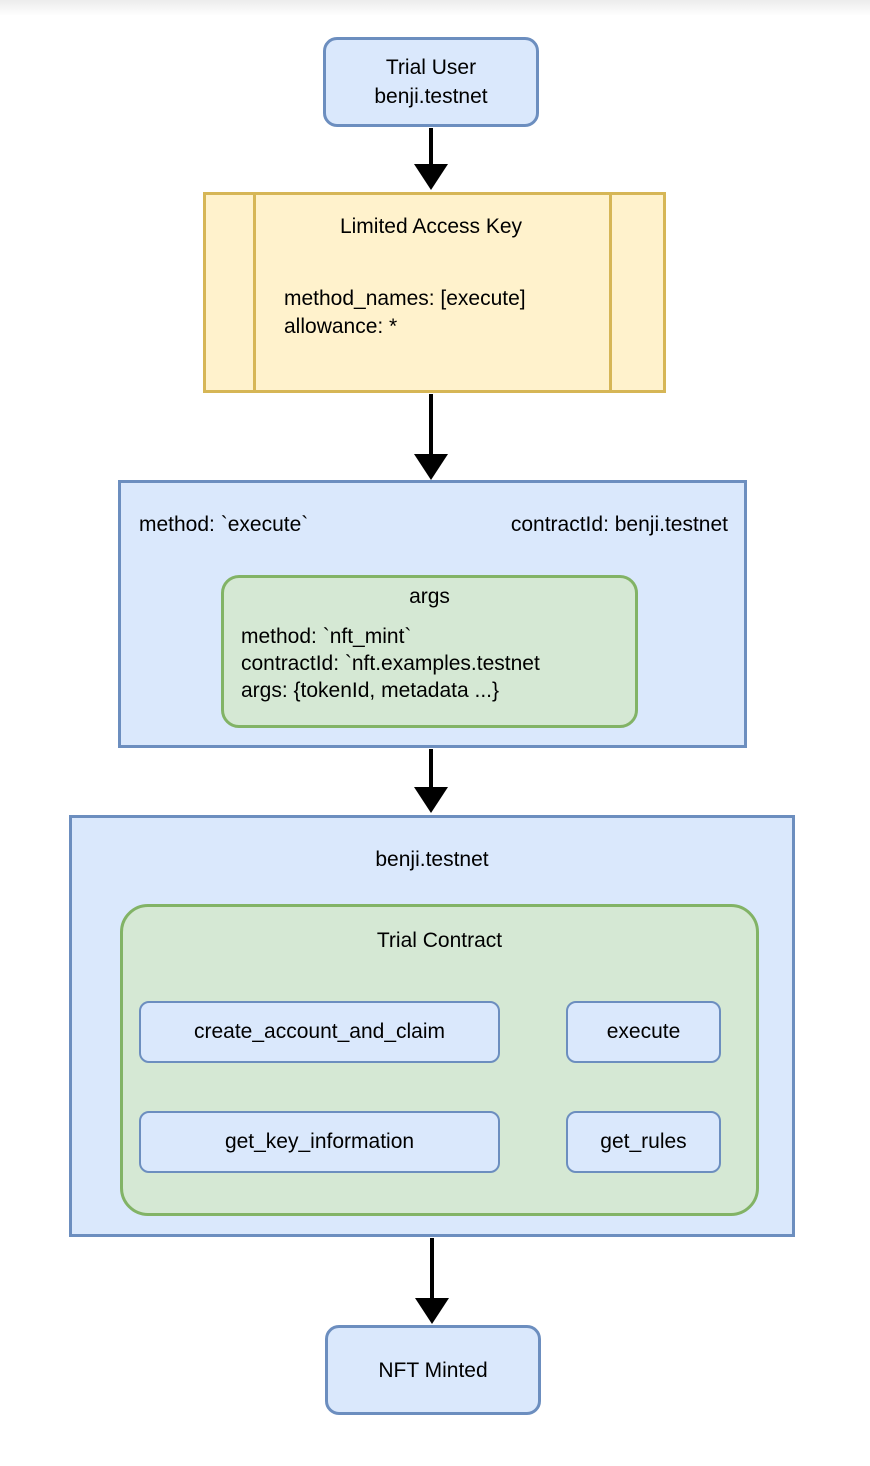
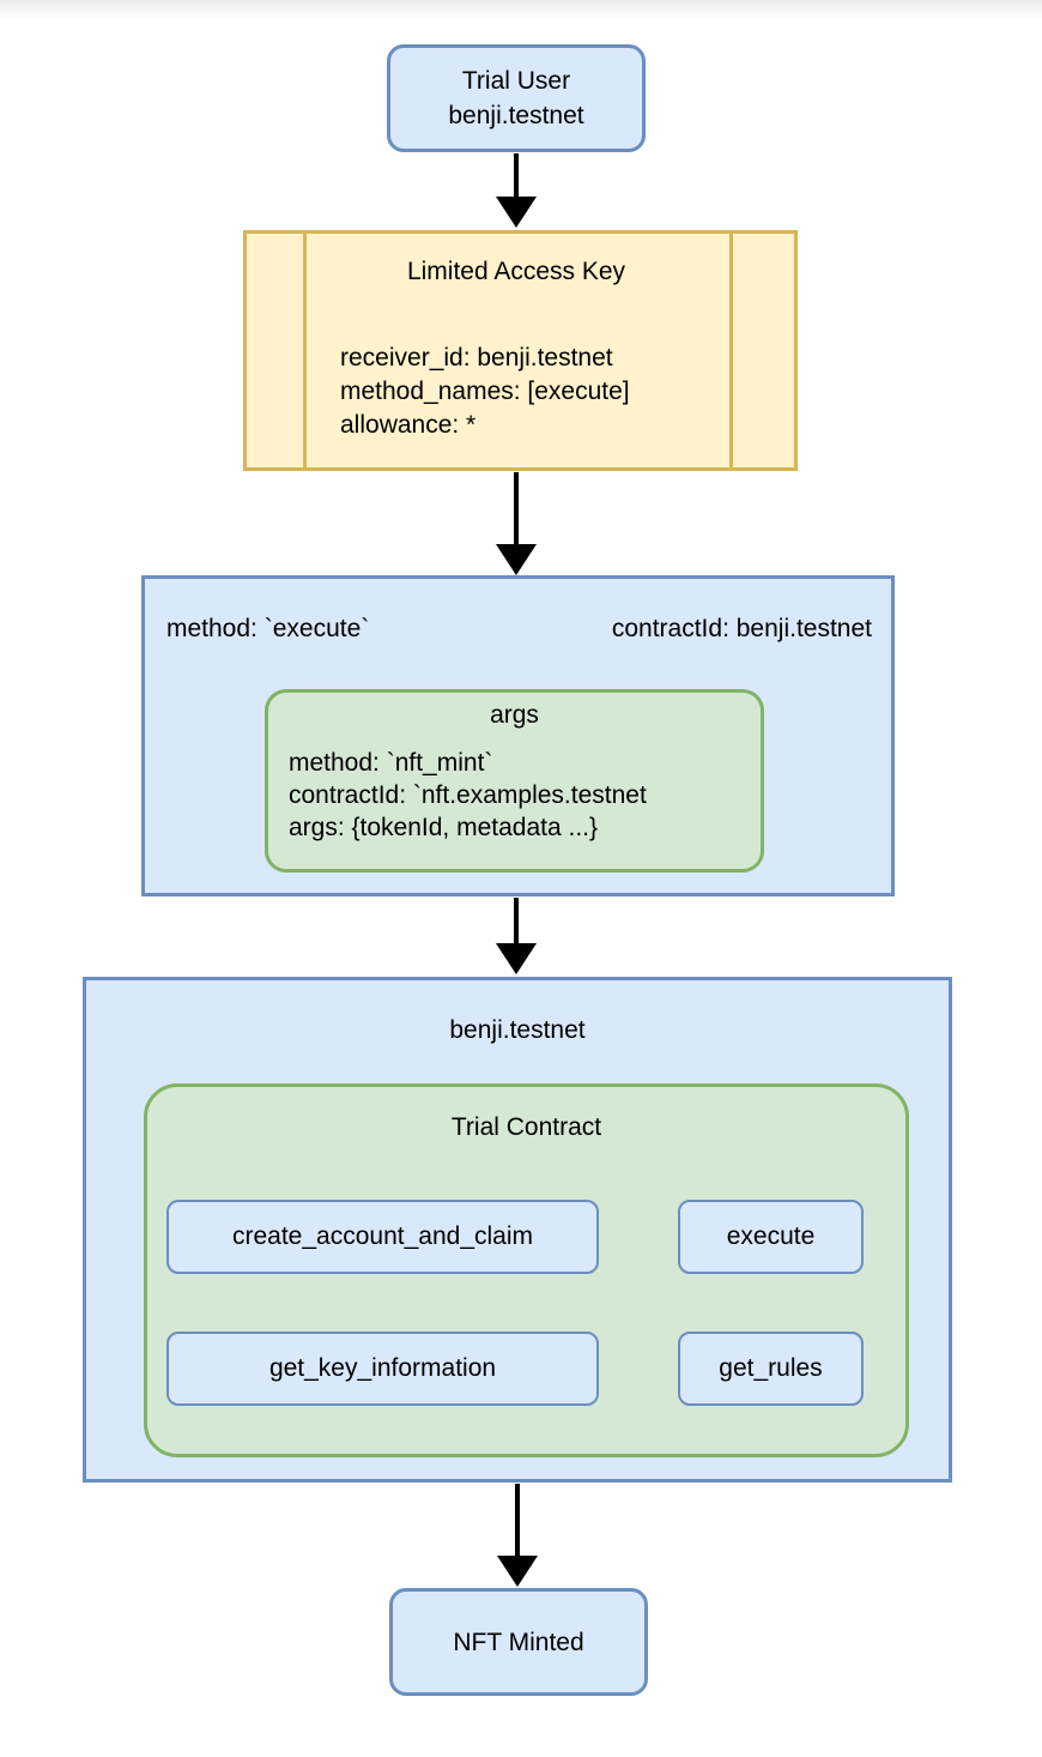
  Trial User
  benji.testnet
  Limited Access Key
+ receiver_id: benji.testnet
  method_names: [execute]
  allowance: *
  method: `execute`
  contractId: benji.testnet
  args
  method: `nft_mint`
  contractId: `nft.examples.testnet
  args: {tokenId, metadata ...}
  benji.testnet
  Trial Contract
  create_account_and_claim
  execute
  get_key_information
  get_rules
  NFT Minted
